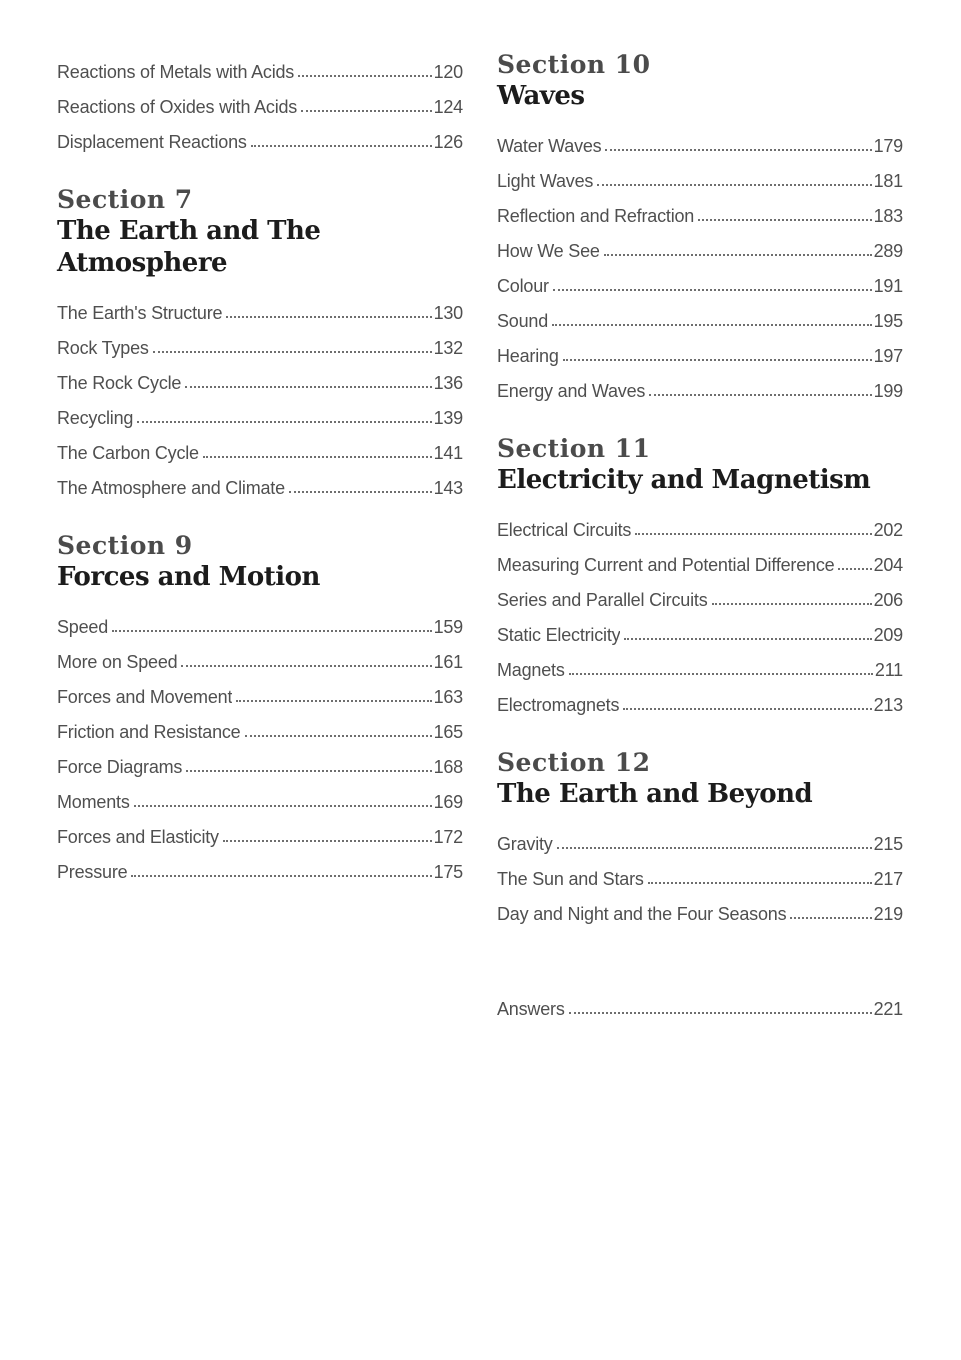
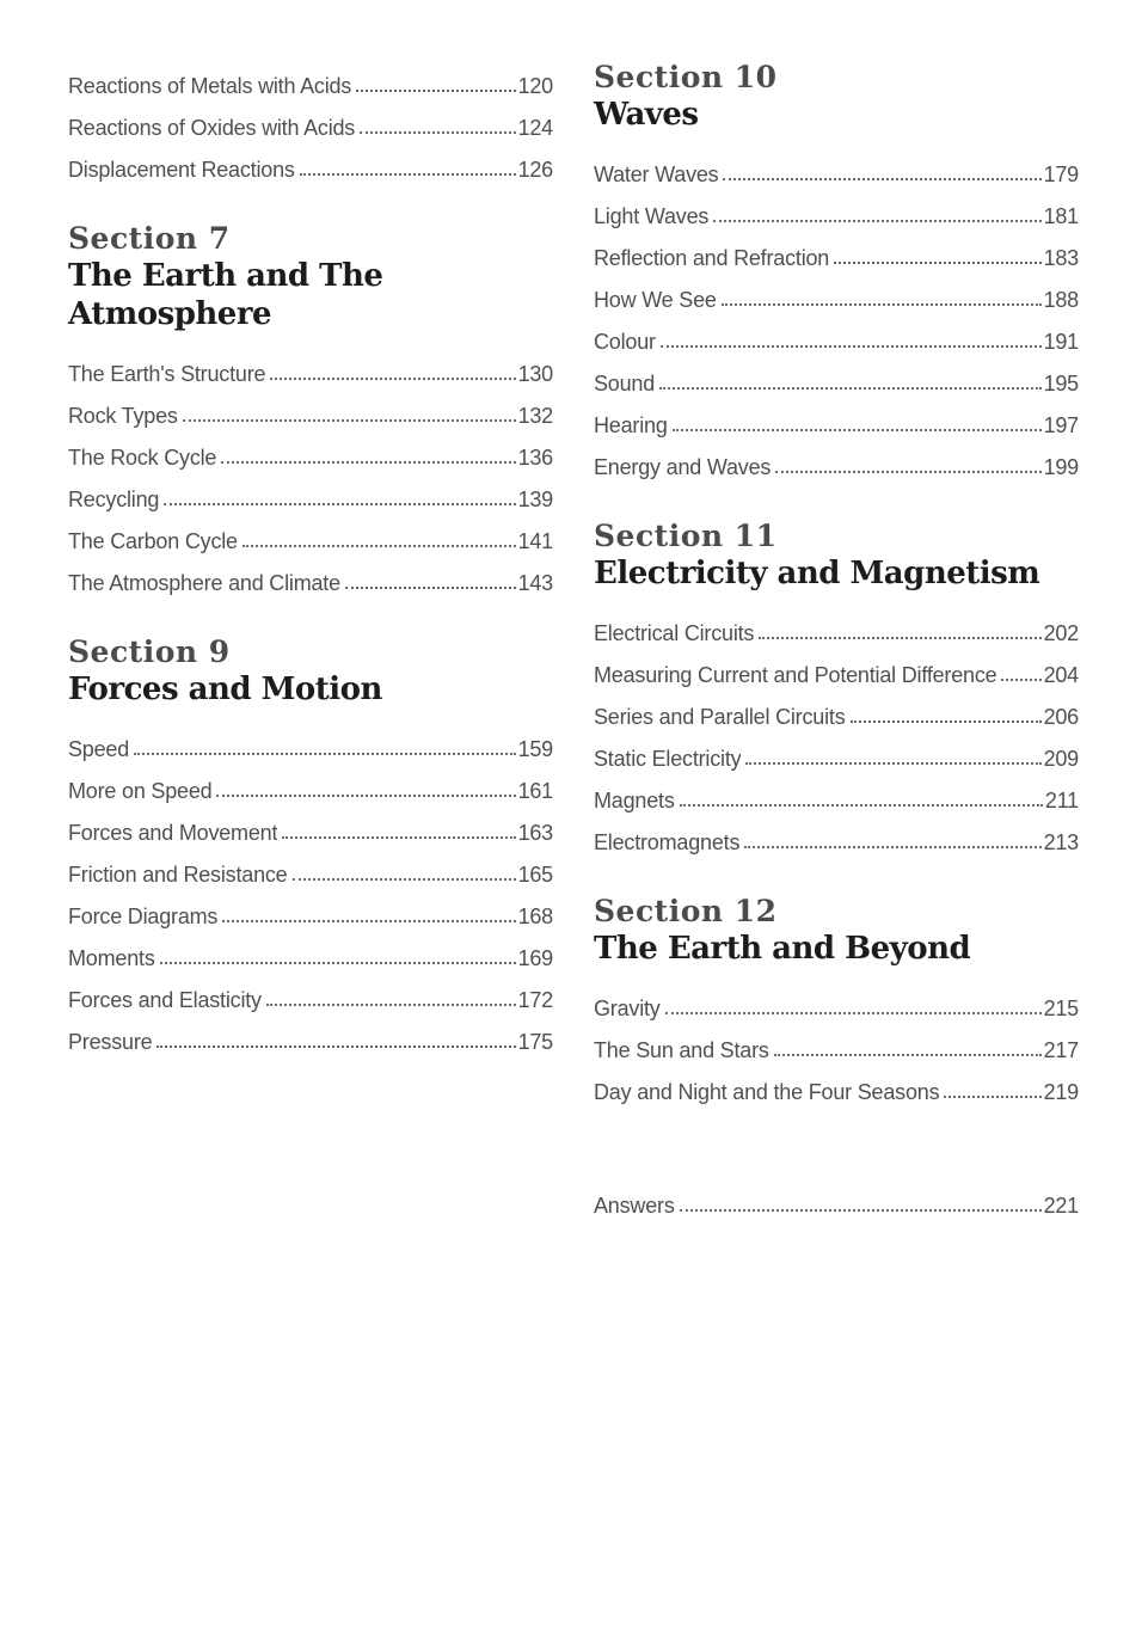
  Reactions of Metals with Acids
  120
  Reactions of Oxides with Acids
  124
  Displacement Reactions
  126
  Section 7
  The Earth and The Atmosphere
  The Earth's Structure
  130
  Rock Types
  132
  The Rock Cycle
  136
  Recycling
  139
  The Carbon Cycle
  141
  The Atmosphere and Climate
  143
  Section 9
  Forces and Motion
  Speed
  159
  More on Speed
  161
  Forces and Movement
  163
  Friction and Resistance
  165
  Force Diagrams
  168
  Moments
  169
  Forces and Elasticity
  172
  Pressure
  175
  Section 10
  Waves
  Water Waves
  179
  Light Waves
  181
  Reflection and Refraction
  183
  How We See
- 289
+ 188
  Colour
  191
  Sound
  195
  Hearing
  197
  Energy and Waves
  199
  Section 11
  Electricity and Magnetism
  Electrical Circuits
  202
  Measuring Current and Potential Difference
  204
  Series and Parallel Circuits
  206
  Static Electricity
  209
  Magnets
  211
  Electromagnets
  213
  Section 12
  The Earth and Beyond
  Gravity
  215
  The Sun and Stars
  217
  Day and Night and the Four Seasons
  219
  Answers
  221
